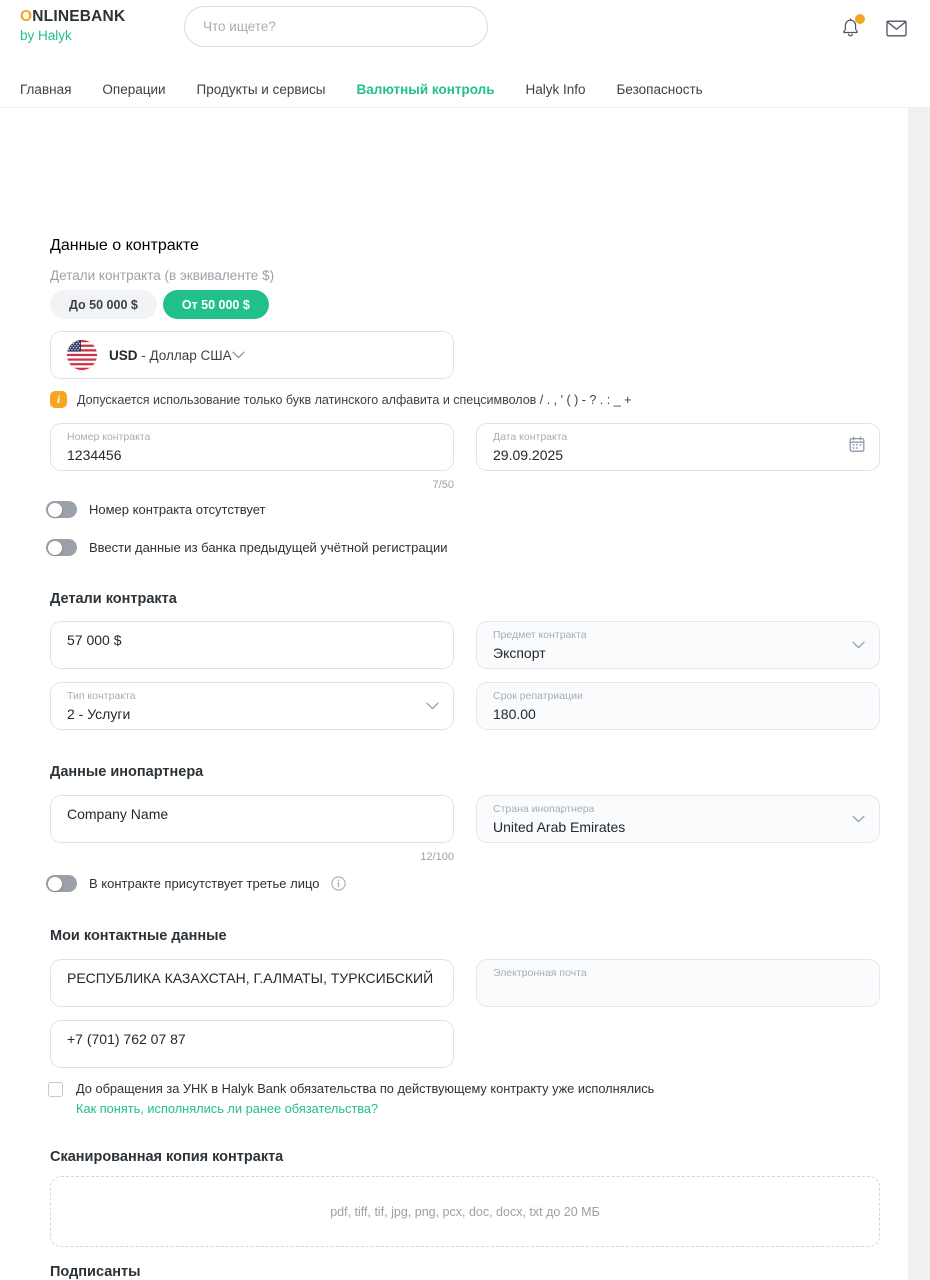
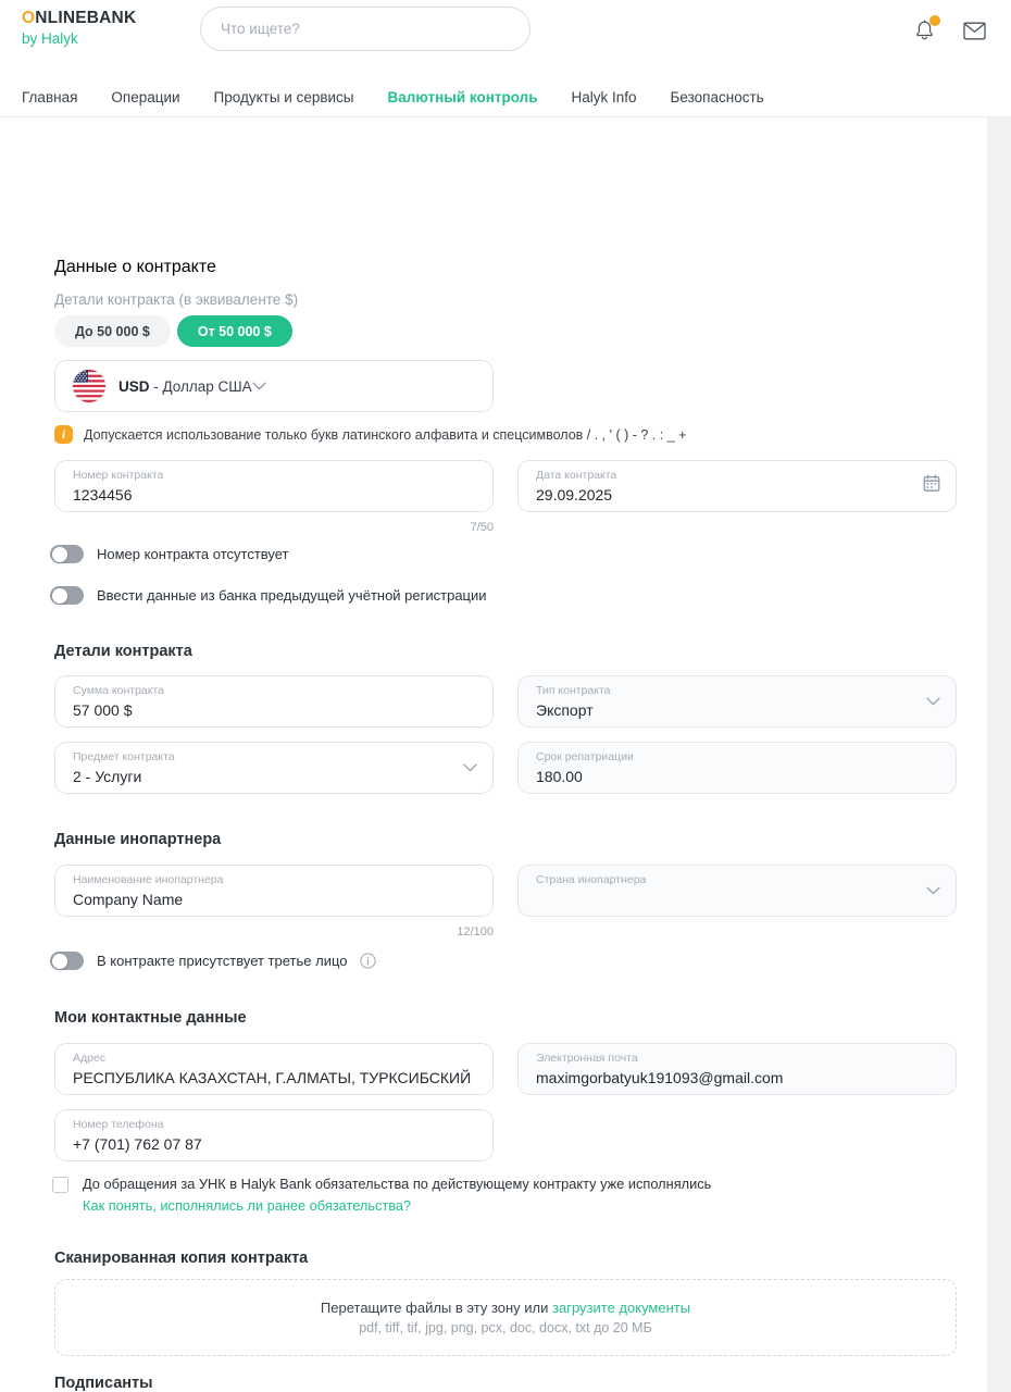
  ONLINEBANK
  by Halyk
  Что ищете?
  Главная
  Операции
  Продукты и сервисы
  Валютный контроль
  Halyk Info
  Безопасность
  Данные о контракте
  Детали контракта (в эквиваленте $)
  До 50 000 $
  От 50 000 $
  USD - Доллар США
  i
  Допускается использование только букв латинского алфавита и спецсимволов / . , ' ( ) - ? . : _ +
  Номер контракта
  1234456
  7/50
  Дата контракта
  29.09.2025
  Номер контракта отсутствует
  Ввести данные из банка предыдущей учётной регистрации
  Детали контракта
+ Сумма контракта
  57 000 $
- Предмет контракта
+ Тип контракта
  Экспорт
- Тип контракта
+ Предмет контракта
  2 - Услуги
  Срок репатриации
  180.00
  Данные инопартнера
+ Наименование инопартнера
  Company Name
  12/100
  Страна инопартнера
- United Arab Emirates
  В контракте присутствует третье лицо
  Мои контактные данные
+ Адрес
  РЕСПУБЛИКА КАЗАХСТАН, Г.АЛМАТЫ, ТУРКСИБСКИЙ
  Электронная почта
+ maximgorbatyuk191093@gmail.com
+ Номер телефона
  +7 (701) 762 07 87
  До обращения за УНК в Halyk Bank обязательства по действующему контракту уже исполнялись
  Как понять, исполнялись ли ранее обязательства?
  Сканированная копия контракта
+ Перетащите файлы в эту зону или загрузите документы
  pdf, tiff, tif, jpg, png, pcx, doc, docx, txt до 20 МБ
  Подписанты
